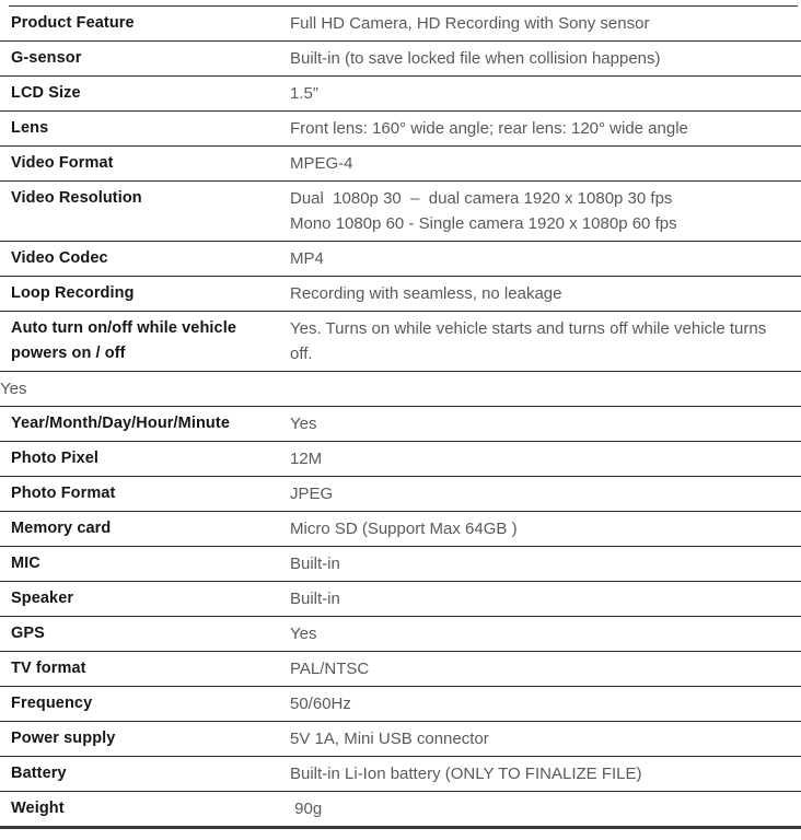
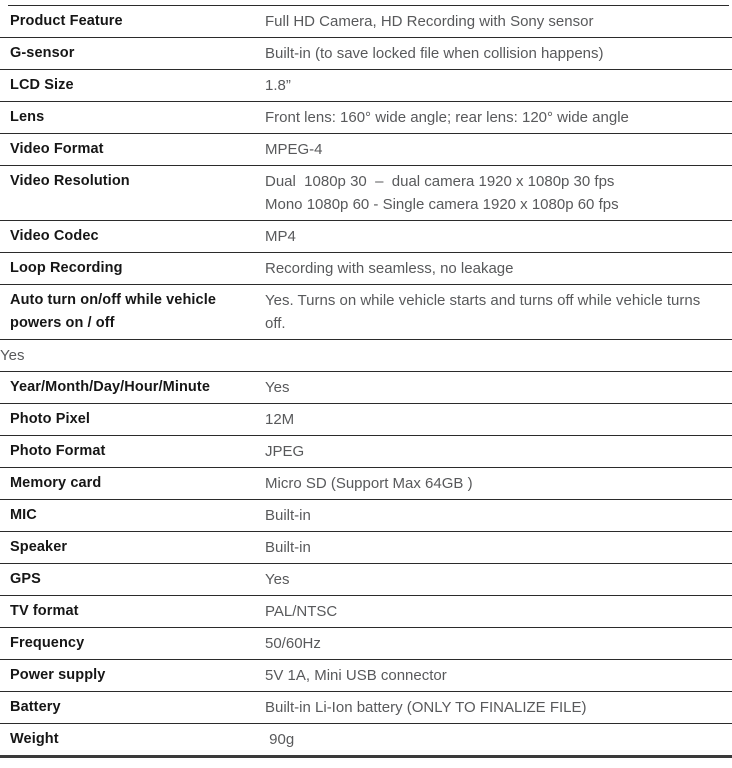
  Product Feature
  Full HD Camera, HD Recording with Sony sensor
  G-sensor
  Built-in (to save locked file when collision happens)
  LCD Size
- 1.5”
+ 1.8”
  Lens
  Front lens: 160° wide angle; rear lens: 120° wide angle
  Video Format
  MPEG-4
  Video Resolution
  Dual 1080p 30 – dual camera 1920 x 1080p 30 fps
  Mono 1080p 60 - Single camera 1920 x 1080p 60 fps
  Video Codec
  MP4
  Loop Recording
  Recording with seamless, no leakage
  Auto turn on/off while vehicle
  powers on / off
  Yes. Turns on while vehicle starts and turns off while vehicle turns
  off.
  Yes
  Year/Month/Day/Hour/Minute
  Yes
  Photo Pixel
  12M
  Photo Format
  JPEG
  Memory card
  Micro SD (Support Max 64GB )
  MIC
  Built-in
  Speaker
  Built-in
  GPS
  Yes
  TV format
  PAL/NTSC
  Frequency
  50/60Hz
  Power supply
  5V 1A, Mini USB connector
  Battery
  Built-in Li-Ion battery (ONLY TO FINALIZE FILE)
  Weight
  90g
